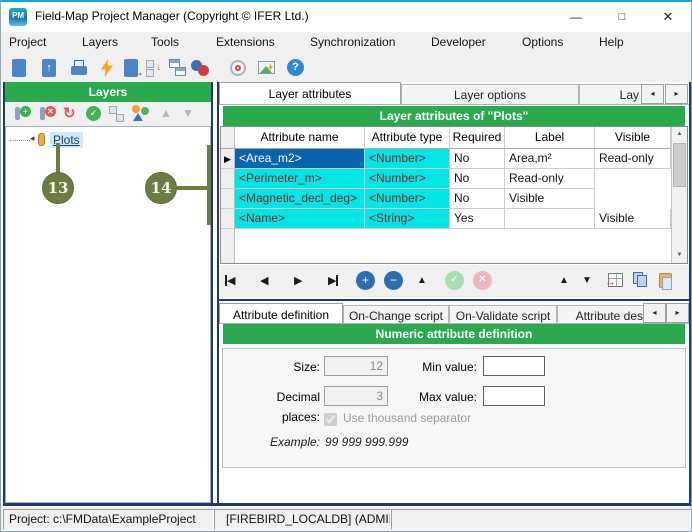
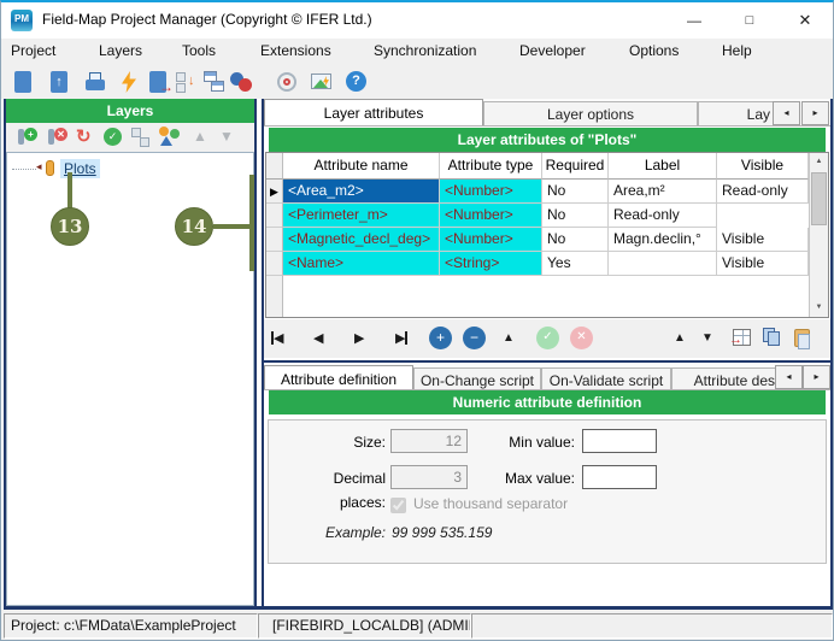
  PM
  Field-Map Project Manager (Copyright © IFER Ltd.)
  —
  □
  ✕
  Project
  Layers
  Tools
  Extensions
  Synchronization
  Developer
  Options
  Help
  ↑
  →
  ↓
  ?
  Layers
  +
  ✕
  ↻
  ✓
  ▲
  ▼
  ◂
  Plots
  13
  14
  Layer attributes
  Layer options
  Lay
  ◂
  ▸
  Layer attributes of "Plots"
  Attribute name
  Attribute type
  Required
  Label
  Visible
  ▶
  <Area_m2>
  <Number>
  No
  Area,m²
  Read-only
  <Perimeter_m>
  <Number>
  No
  Read-only
  <Magnetic_decl_deg>
  <Number>
  No
+ Magn.declin,°
  Visible
  <Name>
  <String>
  Yes
  Visible
  ◀
  ◀
  ▶
  ▶
  +
  −
  ▲
  ✓
  ✕
  ▲
  ▼
  →
  Attribute definition
  On-Change script
  On-Validate script
  Attribute des
  ◂
  ▸
  Numeric attribute definition
  Size:
  12
  Min value:
  Decimal places:
  3
  Max value:
  Use thousand separator
  Example:
- 99 999 999.999
+ 99 999 535.159
  Project: c:\FMData\ExampleProject
  [FIREBIRD_LOCALDB] (ADMI
